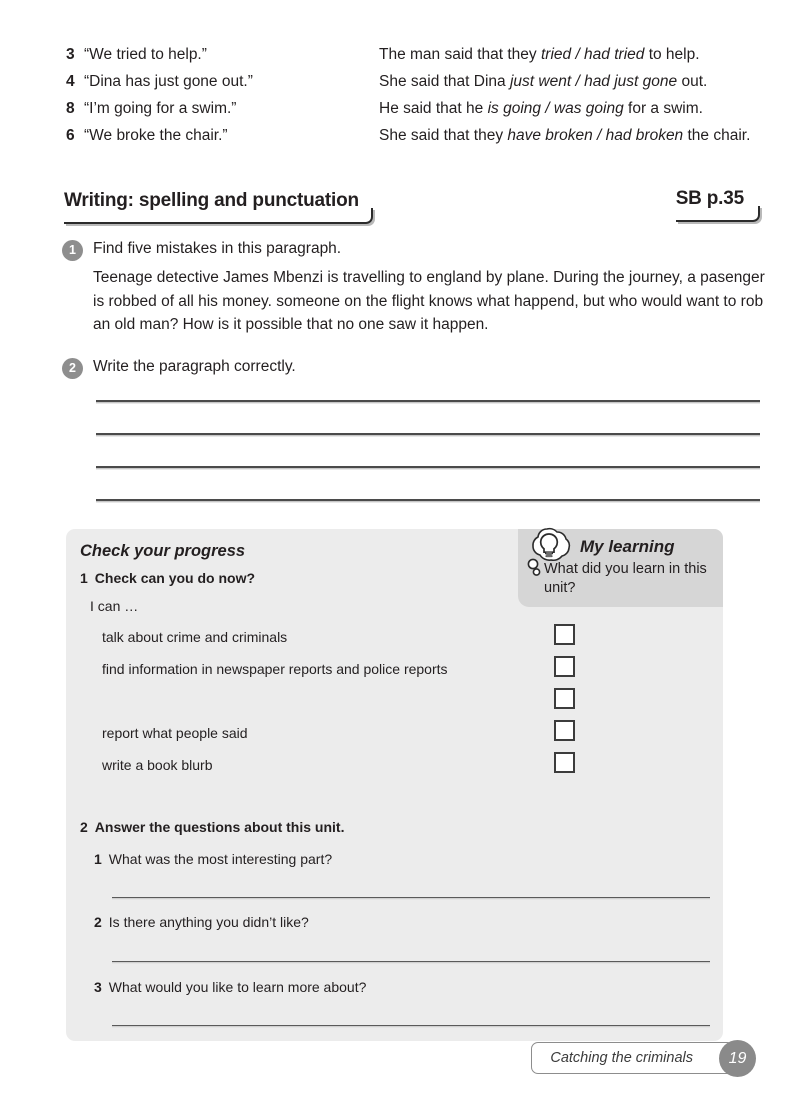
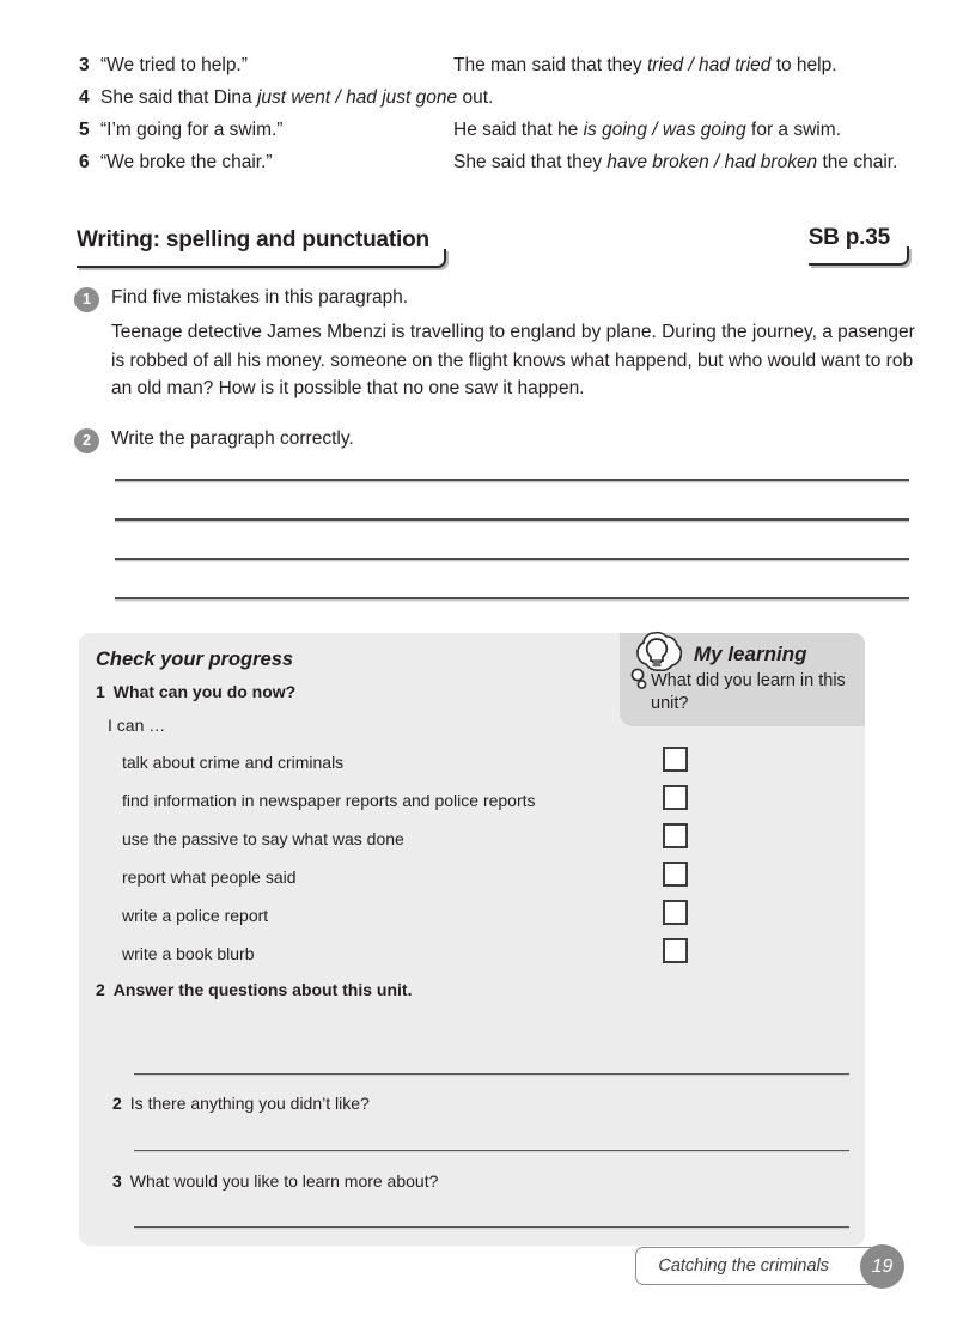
  3
  “We tried to help.”
  The man said that they tried / had tried to help.
  4
- “Dina has just gone out.”
  She said that Dina just went / had just gone out.
- 8
+ 5
  “I’m going for a swim.”
  He said that he is going / was going for a swim.
  6
  “We broke the chair.”
  She said that they have broken / had broken the chair.
  Writing: spelling and punctuation
  SB p.35
  1
  Find five mistakes in this paragraph.
  Teenage detective James Mbenzi is travelling to england by plane. During the journey, a pasenger is robbed of all his money. someone on the flight knows what happend, but who would want to rob an old man? How is it possible that no one saw it happen.
  2
  Write the paragraph correctly.
  Check your progress
- 1 Check can you do now?
+ 1 What can you do now?
  I can …
  My learning
  What did you learn in this unit?
  talk about crime and criminals
  find information in newspaper reports and police reports
+ use the passive to say what was done
  report what people said
+ write a police report
  write a book blurb
  2 Answer the questions about this unit.
- 1 What was the most interesting part?
  2 Is there anything you didn’t like?
  3 What would you like to learn more about?
  Catching the criminals
  19
